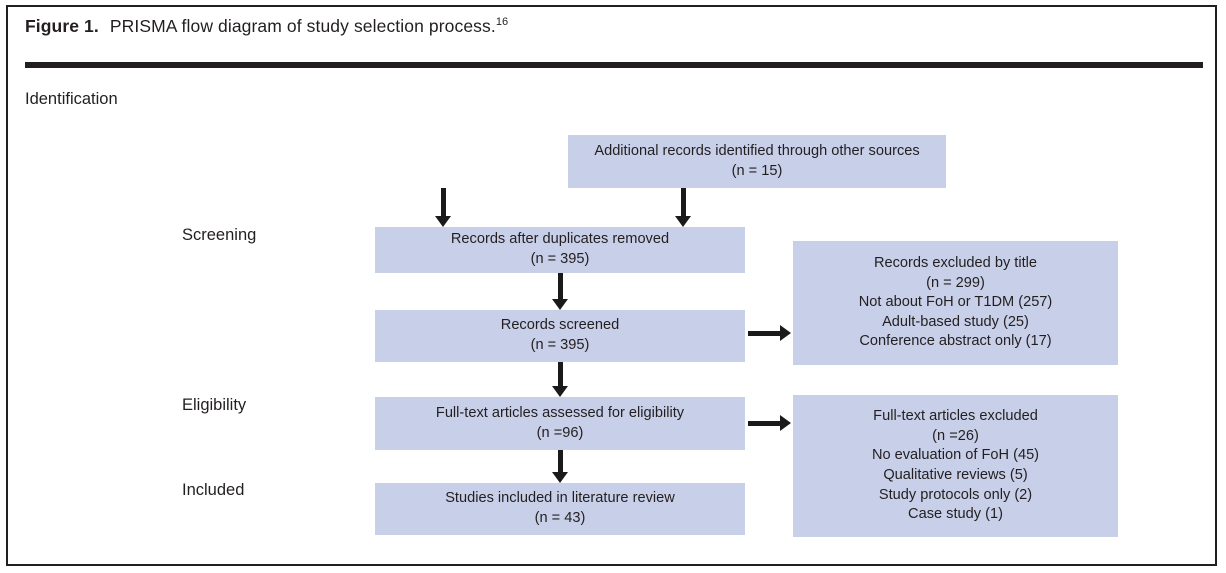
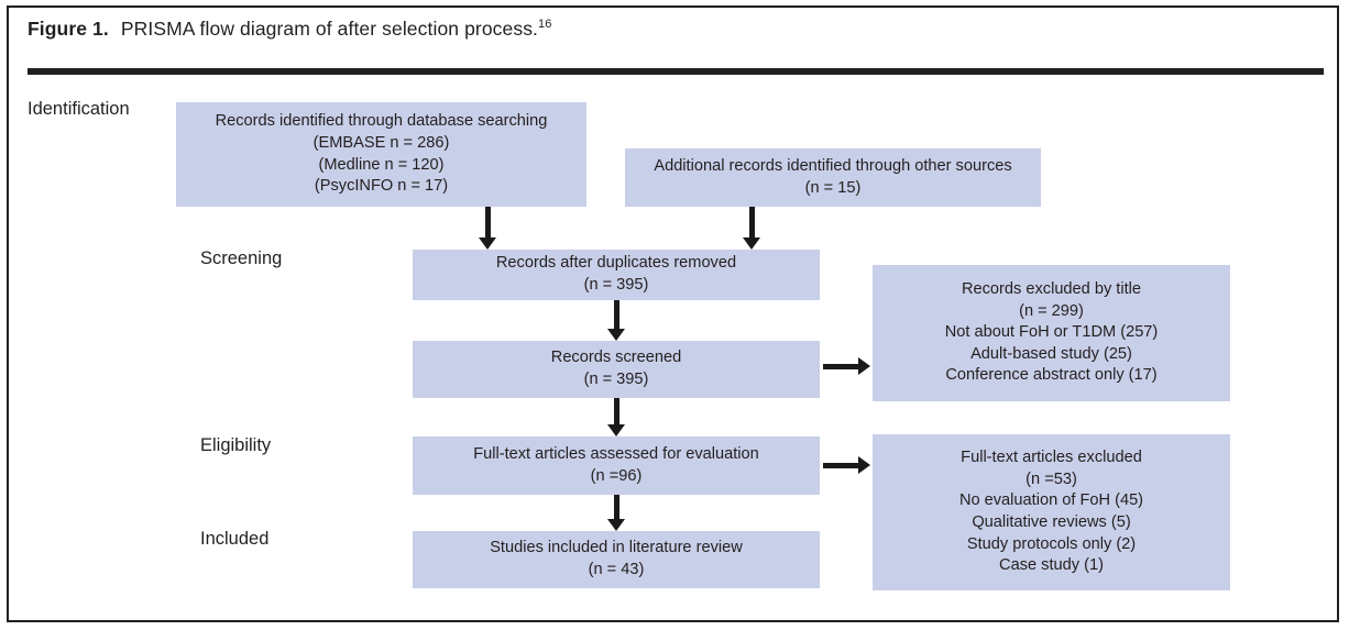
- Figure 1. PRISMA flow diagram of study selection process.16
+ Figure 1. PRISMA flow diagram of after selection process.16
  Identification
  Screening
  Eligibility
  Included
+ Records identified through database searching
+ (EMBASE n = 286)
+ (Medline n = 120)
+ (PsycINFO n = 17)
  Additional records identified through other sources
  (n = 15)
  Records after duplicates removed
  (n = 395)
  Records screened
  (n = 395)
  Records excluded by title
  (n = 299)
  Not about FoH or T1DM (257)
  Adult-based study (25)
  Conference abstract only (17)
- Full-text articles assessed for eligibility
+ Full-text articles assessed for evaluation
  (n =96)
  Full-text articles excluded
- (n =26)
+ (n =53)
  No evaluation of FoH (45)
  Qualitative reviews (5)
  Study protocols only (2)
  Case study (1)
  Studies included in literature review
  (n = 43)
